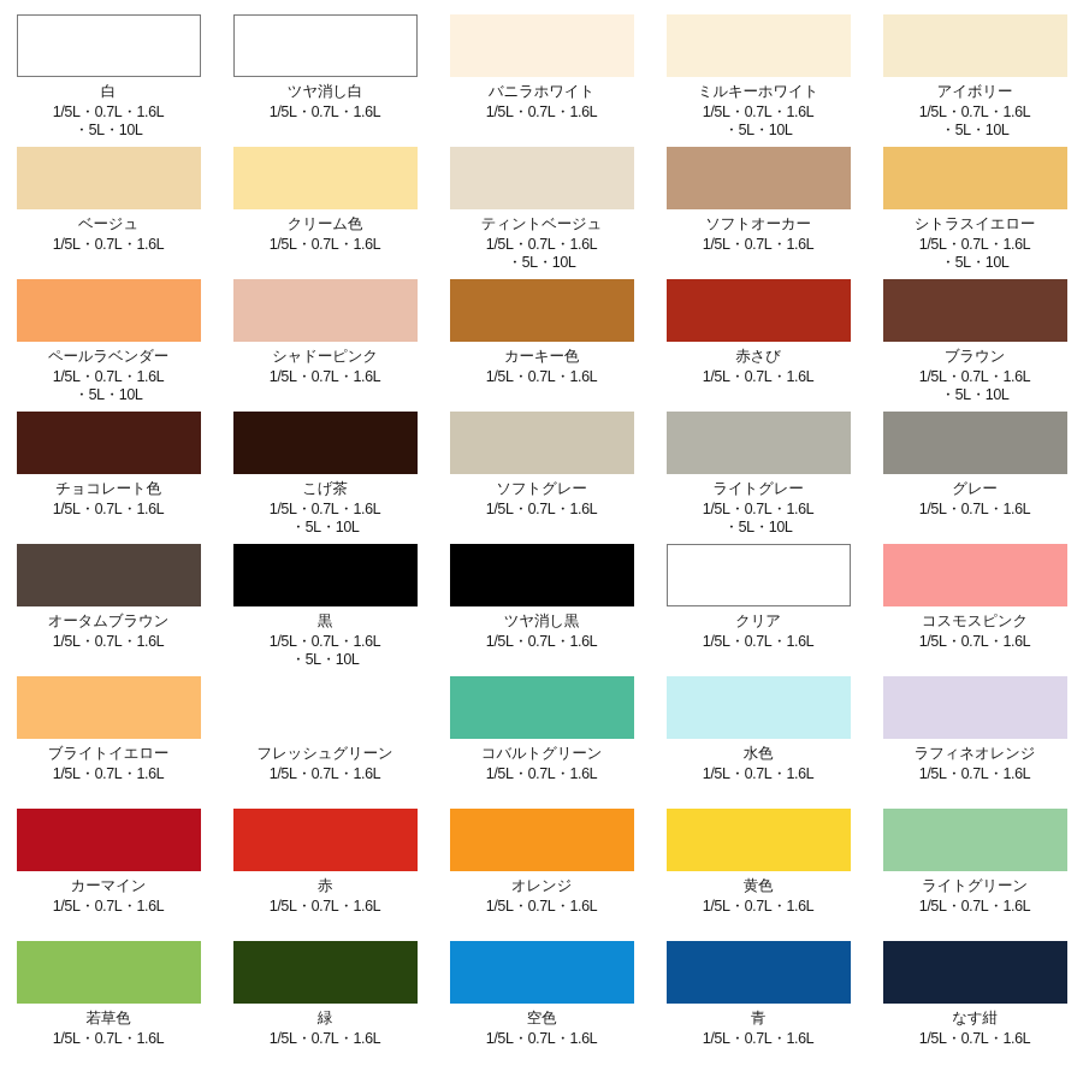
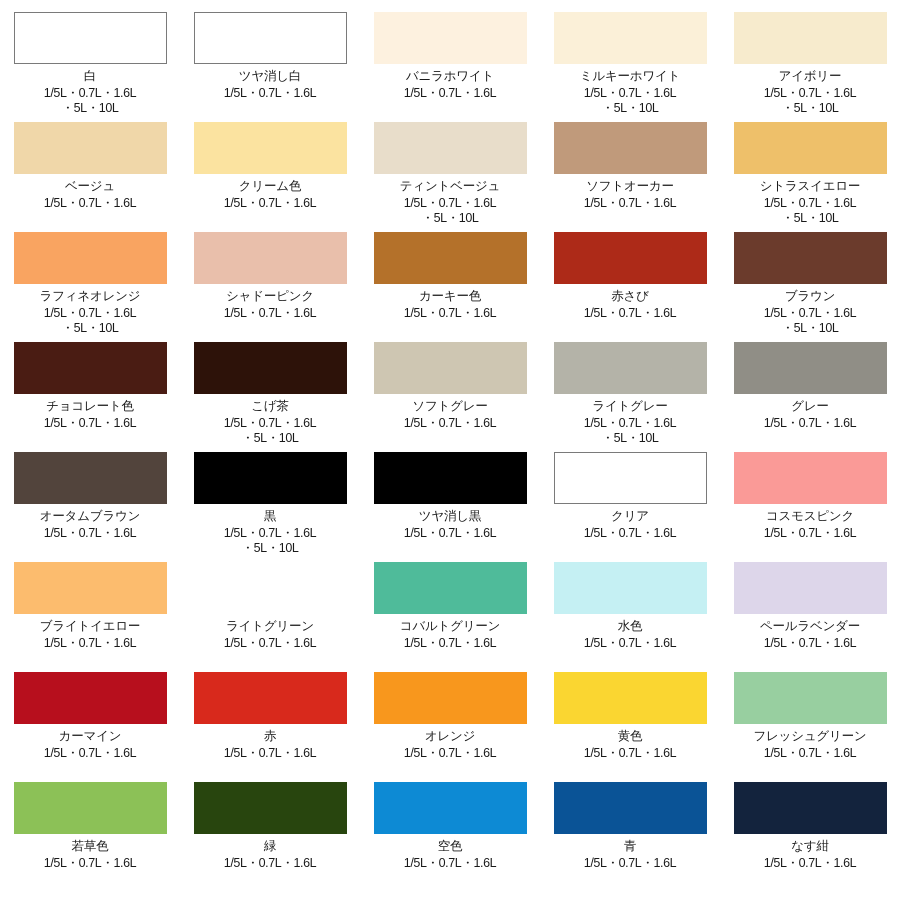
  白
  1/5L・0.7L・1.6L
  ・5L・10L
  ツヤ消し白
  1/5L・0.7L・1.6L
  バニラホワイト
  1/5L・0.7L・1.6L
  ミルキーホワイト
  1/5L・0.7L・1.6L
  ・5L・10L
  アイボリー
  1/5L・0.7L・1.6L
  ・5L・10L
  ベージュ
  1/5L・0.7L・1.6L
  クリーム色
  1/5L・0.7L・1.6L
  ティントベージュ
  1/5L・0.7L・1.6L
  ・5L・10L
  ソフトオーカー
  1/5L・0.7L・1.6L
  シトラスイエロー
  1/5L・0.7L・1.6L
  ・5L・10L
- ペールラベンダー
+ ラフィネオレンジ
  1/5L・0.7L・1.6L
  ・5L・10L
  シャドーピンク
  1/5L・0.7L・1.6L
  カーキー色
  1/5L・0.7L・1.6L
  赤さび
  1/5L・0.7L・1.6L
  ブラウン
  1/5L・0.7L・1.6L
  ・5L・10L
  チョコレート色
  1/5L・0.7L・1.6L
  こげ茶
  1/5L・0.7L・1.6L
  ・5L・10L
  ソフトグレー
  1/5L・0.7L・1.6L
  ライトグレー
  1/5L・0.7L・1.6L
  ・5L・10L
  グレー
  1/5L・0.7L・1.6L
  オータムブラウン
  1/5L・0.7L・1.6L
  黒
  1/5L・0.7L・1.6L
  ・5L・10L
  ツヤ消し黒
  1/5L・0.7L・1.6L
  クリア
  1/5L・0.7L・1.6L
  コスモスピンク
  1/5L・0.7L・1.6L
  ブライトイエロー
  1/5L・0.7L・1.6L
- フレッシュグリーン
+ ライトグリーン
  1/5L・0.7L・1.6L
  コバルトグリーン
  1/5L・0.7L・1.6L
  水色
  1/5L・0.7L・1.6L
- ラフィネオレンジ
+ ペールラベンダー
  1/5L・0.7L・1.6L
  カーマイン
  1/5L・0.7L・1.6L
  赤
  1/5L・0.7L・1.6L
  オレンジ
  1/5L・0.7L・1.6L
  黄色
  1/5L・0.7L・1.6L
- ライトグリーン
+ フレッシュグリーン
  1/5L・0.7L・1.6L
  若草色
  1/5L・0.7L・1.6L
  緑
  1/5L・0.7L・1.6L
  空色
  1/5L・0.7L・1.6L
  青
  1/5L・0.7L・1.6L
  なす紺
  1/5L・0.7L・1.6L
